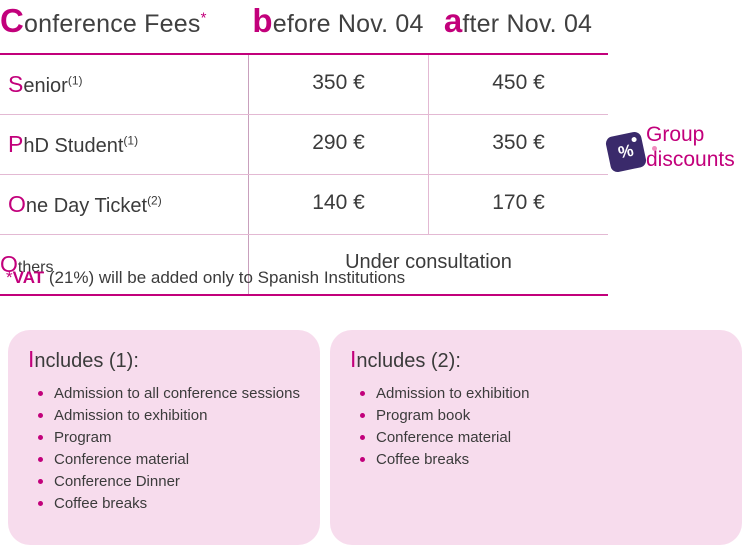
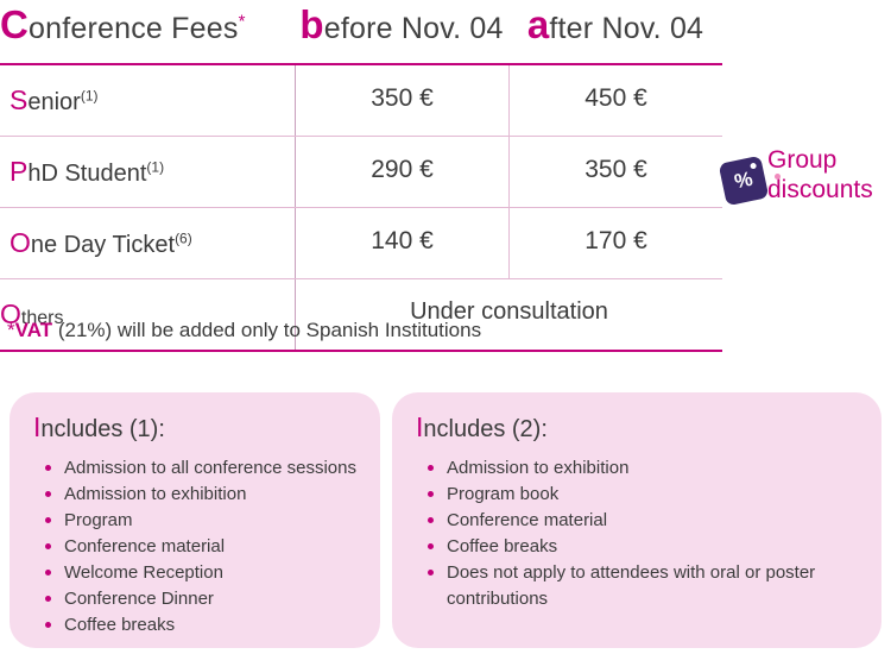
  Conference Fees*
  before Nov. 04
  after Nov. 04
  Senior(1)
  350 €
  450 €
  PhD Student(1)
  290 €
  350 €
- One Day Ticket(2)
+ One Day Ticket(6)
  140 €
  170 €
  Others
  Under consultation
  *VAT (21%) will be added only to Spanish Institutions
  Group
  discounts
  Includes (1):
  Admission to all conference sessions
  Admission to exhibition
  Program
  Conference material
+ Welcome Reception
  Conference Dinner
  Coffee breaks
  Includes (2):
  Admission to exhibition
  Program book
  Conference material
  Coffee breaks
+ Does not apply to attendees with oral or poster contributions
